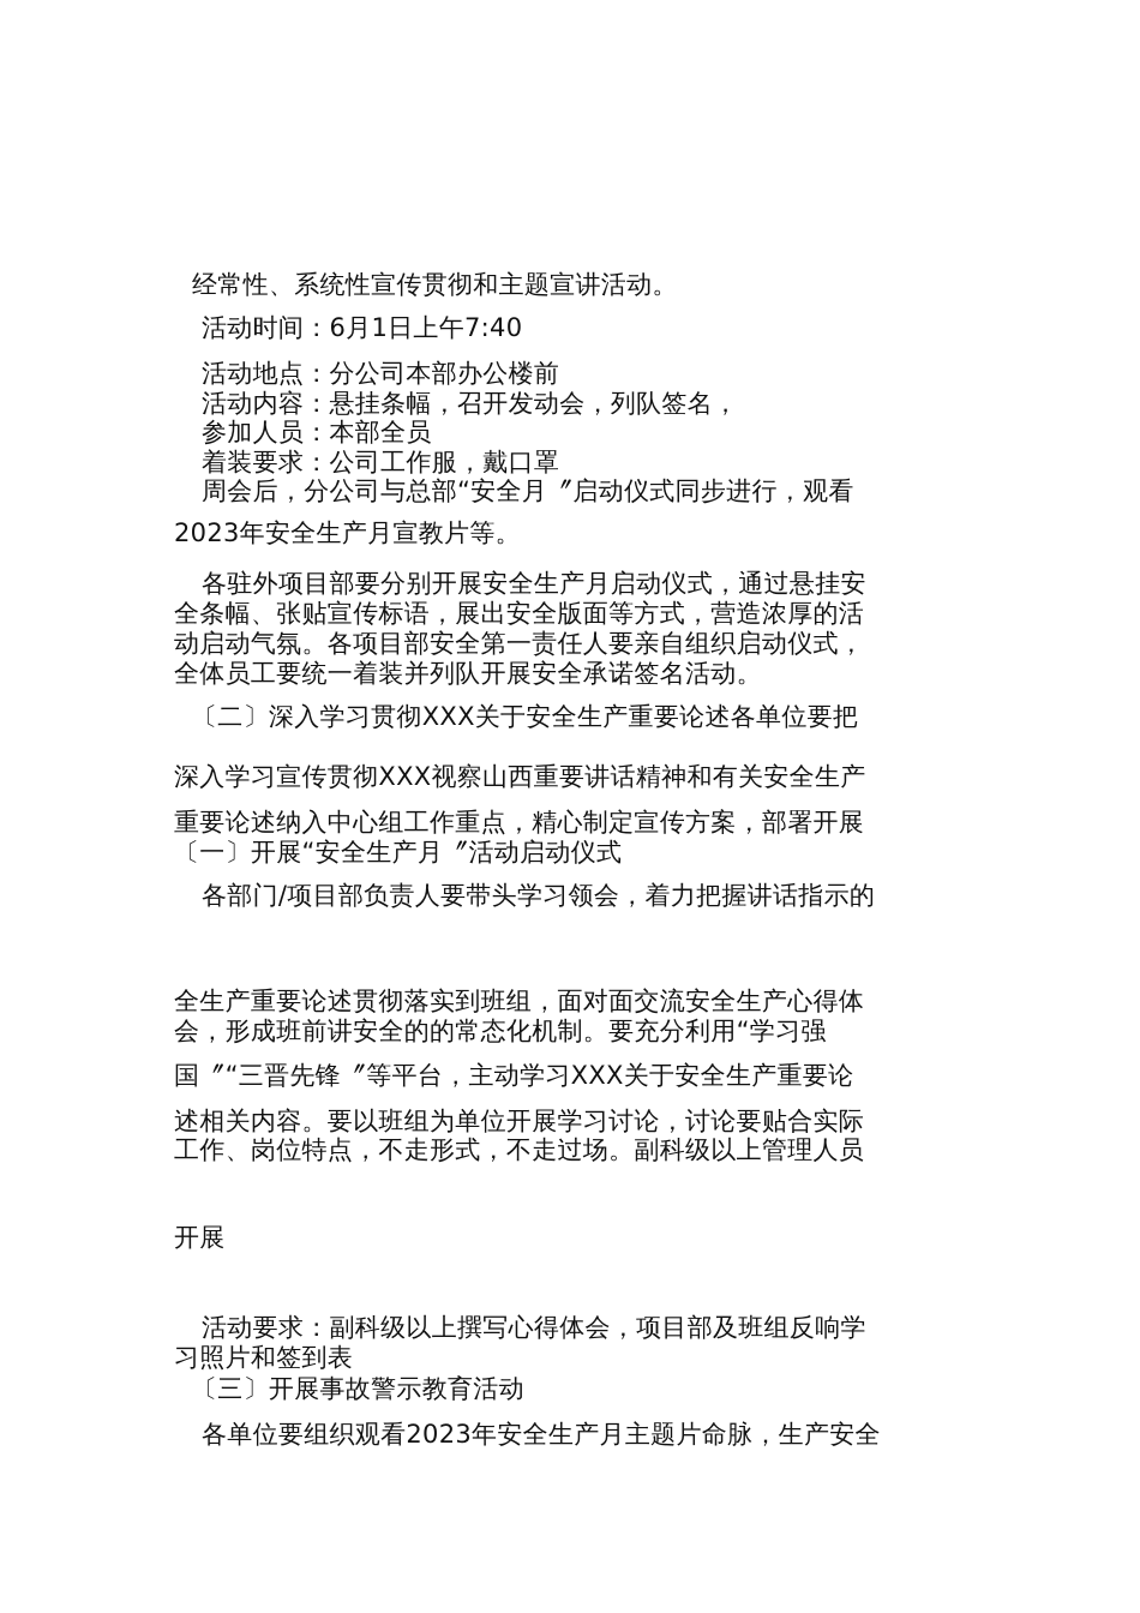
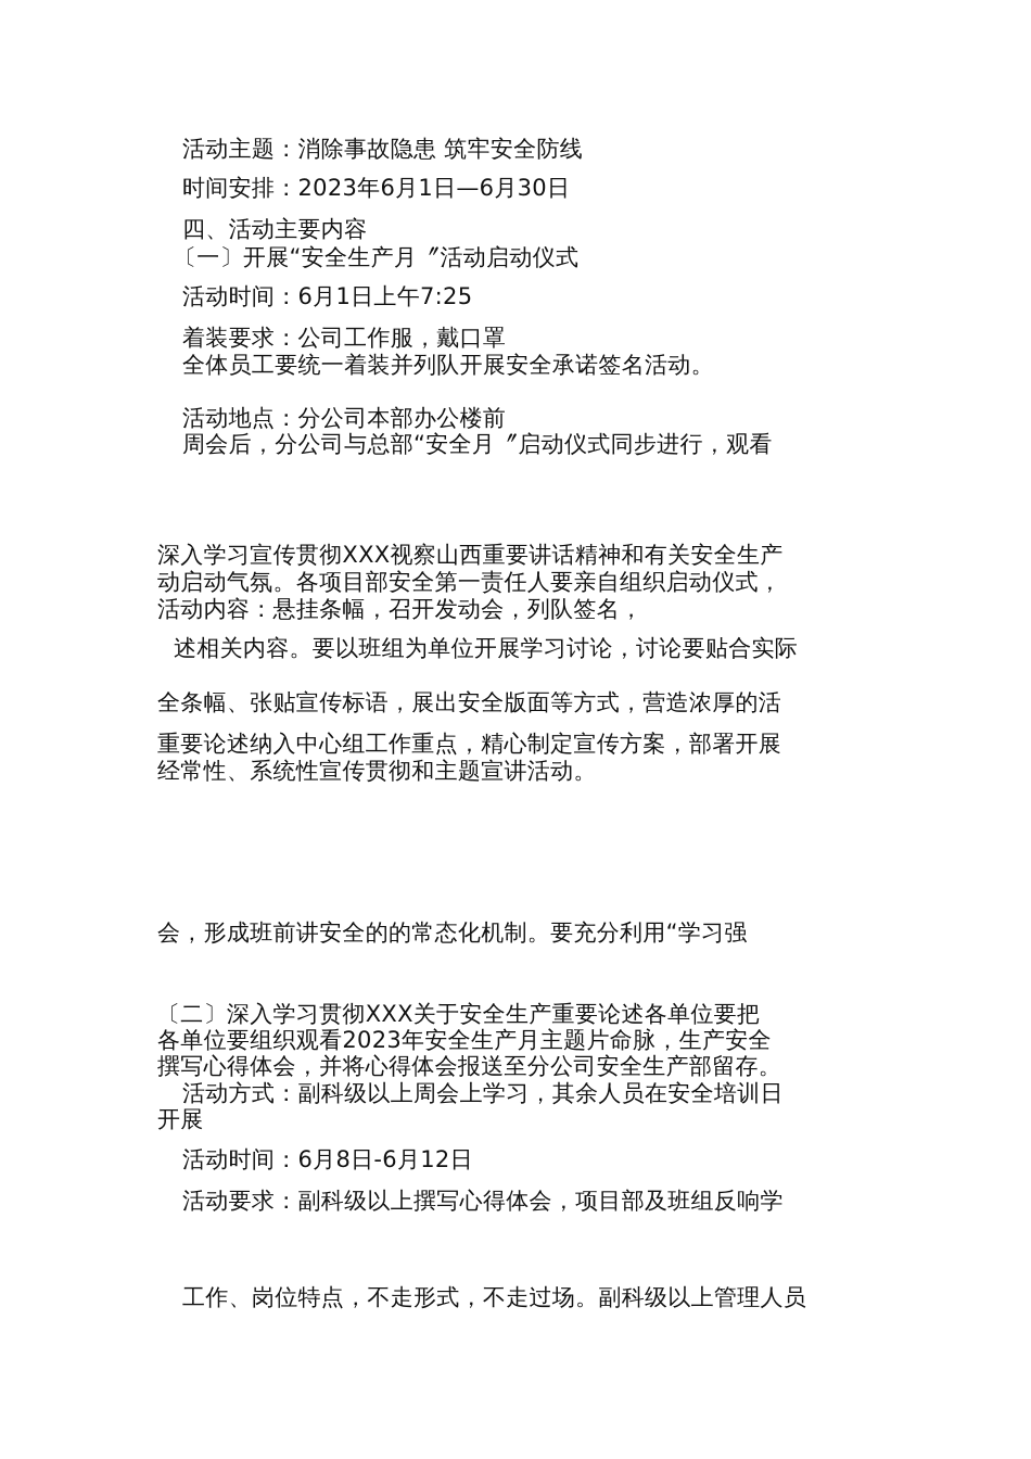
+ 活动主题：消除事故隐患 筑牢安全防线
+ 时间安排：2023年6月1日—6月30日
+ 四、活动主要内容
- 经常性、系统性宣传贯彻和主题宣讲活动。
+ 〔一〕开展“安全生产月〞活动启动仪式
- 活动时间：6月1日上午7:40
+ 活动时间：6月1日上午7:25
- 活动地点：分公司本部办公楼前
+ 着装要求：公司工作服，戴口罩
- 活动内容：悬挂条幅，召开发动会，列队签名，
+ 全体员工要统一着装并列队开展安全承诺签名活动。
- 参加人员：本部全员
- 着装要求：公司工作服，戴口罩
+ 活动地点：分公司本部办公楼前
  周会后，分公司与总部“安全月〞启动仪式同步进行，观看
- 2023年安全生产月宣教片等。
- 各驻外项目部要分别开展安全生产月启动仪式，通过悬挂安
- 全条幅、张贴宣传标语，展出安全版面等方式，营造浓厚的活
+ 深入学习宣传贯彻XXX视察山西重要讲话精神和有关安全生产
  动启动气氛。各项目部安全第一责任人要亲自组织启动仪式，
- 全体员工要统一着装并列队开展安全承诺签名活动。
+ 活动内容：悬挂条幅，召开发动会，列队签名，
- 〔二〕深入学习贯彻XXX关于安全生产重要论述各单位要把
+ 述相关内容。要以班组为单位开展学习讨论，讨论要贴合实际
- 深入学习宣传贯彻XXX视察山西重要讲话精神和有关安全生产
+ 全条幅、张贴宣传标语，展出安全版面等方式，营造浓厚的活
  重要论述纳入中心组工作重点，精心制定宣传方案，部署开展
- 〔一〕开展“安全生产月〞活动启动仪式
+ 经常性、系统性宣传贯彻和主题宣讲活动。
- 各部门/项目部负责人要带头学习领会，着力把握讲话指示的
- 全生产重要论述贯彻落实到班组，面对面交流安全生产心得体
  会，形成班前讲安全的的常态化机制。要充分利用“学习强
- 国〞“三晋先锋〞等平台，主动学习XXX关于安全生产重要论
- 述相关内容。要以班组为单位开展学习讨论，讨论要贴合实际
+ 〔二〕深入学习贯彻XXX关于安全生产重要论述各单位要把
- 工作、岗位特点，不走形式，不走过场。副科级以上管理人员
+ 各单位要组织观看2023年安全生产月主题片命脉，生产安全
+ 撰写心得体会，并将心得体会报送至分公司安全生产部留存。
+ 活动方式：副科级以上周会上学习，其余人员在安全培训日
  开展
+ 活动时间：6月8日-6月12日
  活动要求：副科级以上撰写心得体会，项目部及班组反响学
- 习照片和签到表
- 〔三〕开展事故警示教育活动
- 各单位要组织观看2023年安全生产月主题片命脉，生产安全
+ 工作、岗位特点，不走形式，不走过场。副科级以上管理人员
